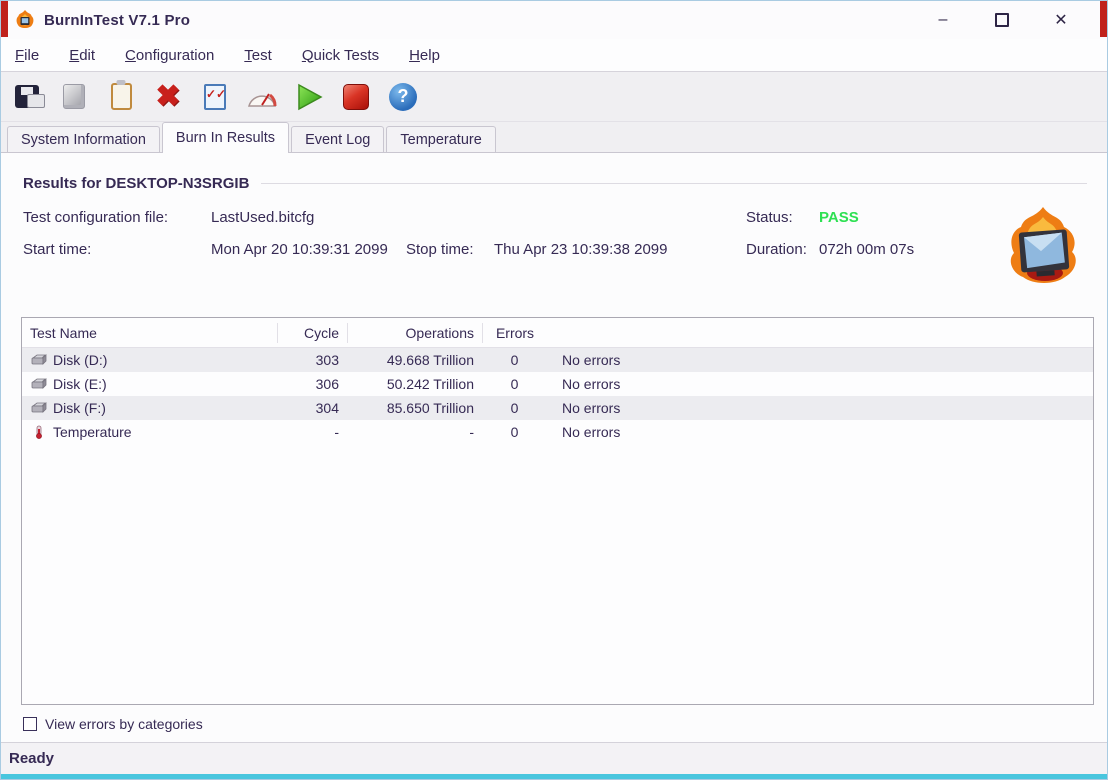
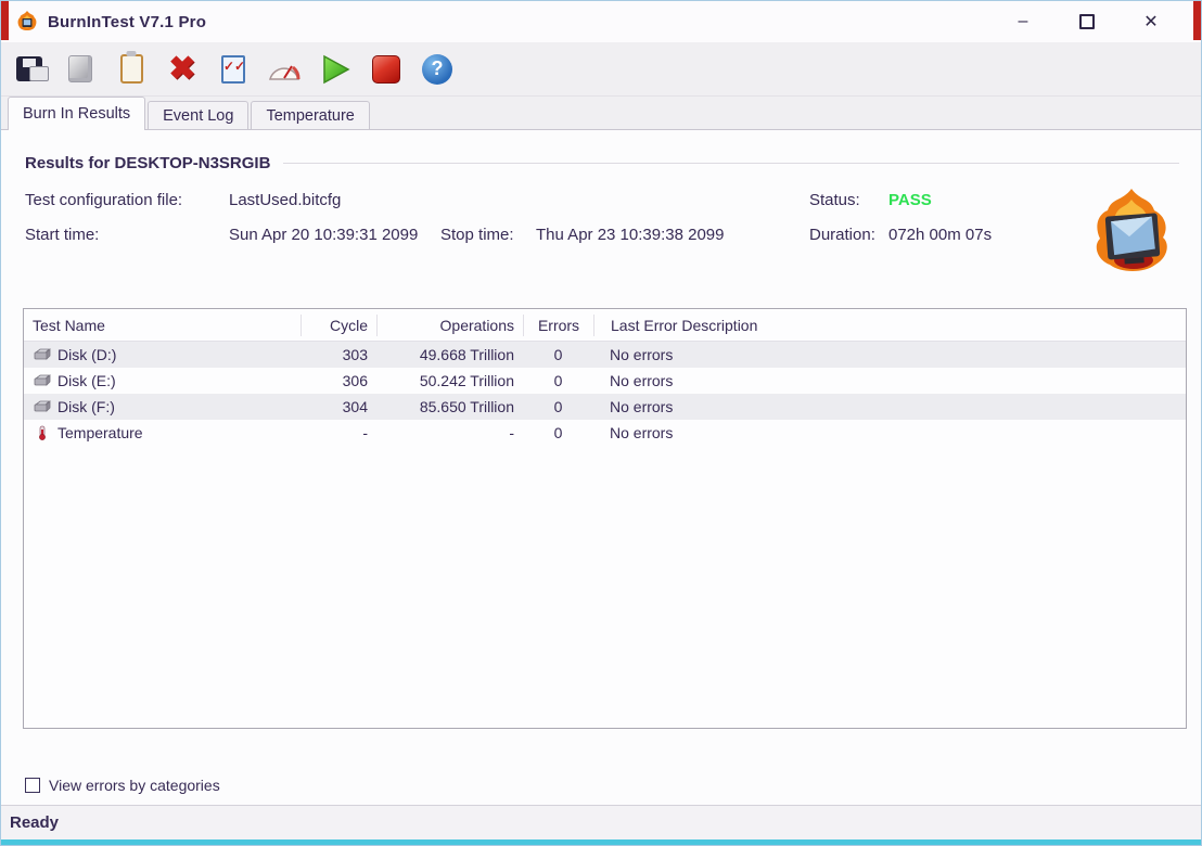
  BurnInTest V7.1 Pro
  –
  ✕
- File
- Edit
- Configuration
- Test
- Quick Tests
- Help
  ✖
  ✓✓
  ?
- System Information
  Burn In Results
  Event Log
  Temperature
  Results for DESKTOP-N3SRGIB
  Test configuration file:
  LastUsed.bitcfg
  Status:
  PASS
  Start time:
- Mon Apr 20 10:39:31 2099
+ Sun Apr 20 10:39:31 2099
  Stop time:
  Thu Apr 23 10:39:38 2099
  Duration:
  072h 00m 07s
  Test Name
  Cycle
  Operations
  Errors
+ Last Error Description
  Disk (D:)
  303
  49.668 Trillion
  0
  No errors
  Disk (E:)
  306
  50.242 Trillion
  0
  No errors
  Disk (F:)
  304
  85.650 Trillion
  0
  No errors
  Temperature
  -
  -
  0
  No errors
  View errors by categories
  Ready
